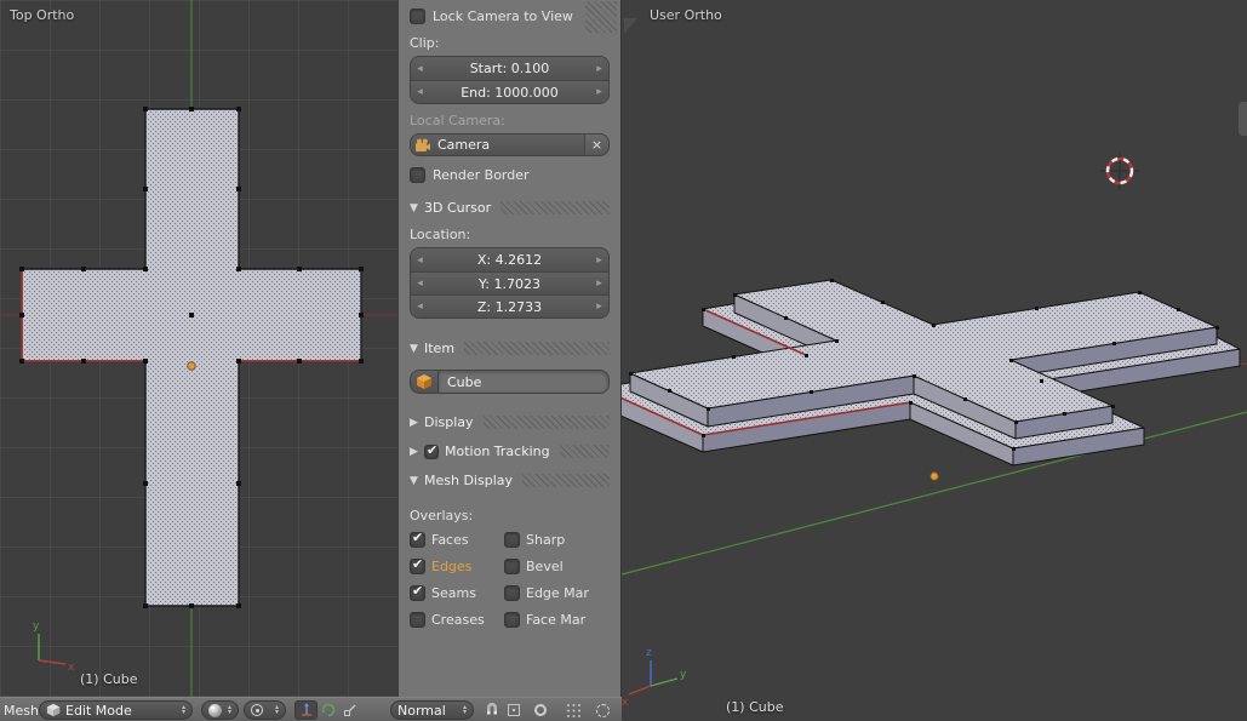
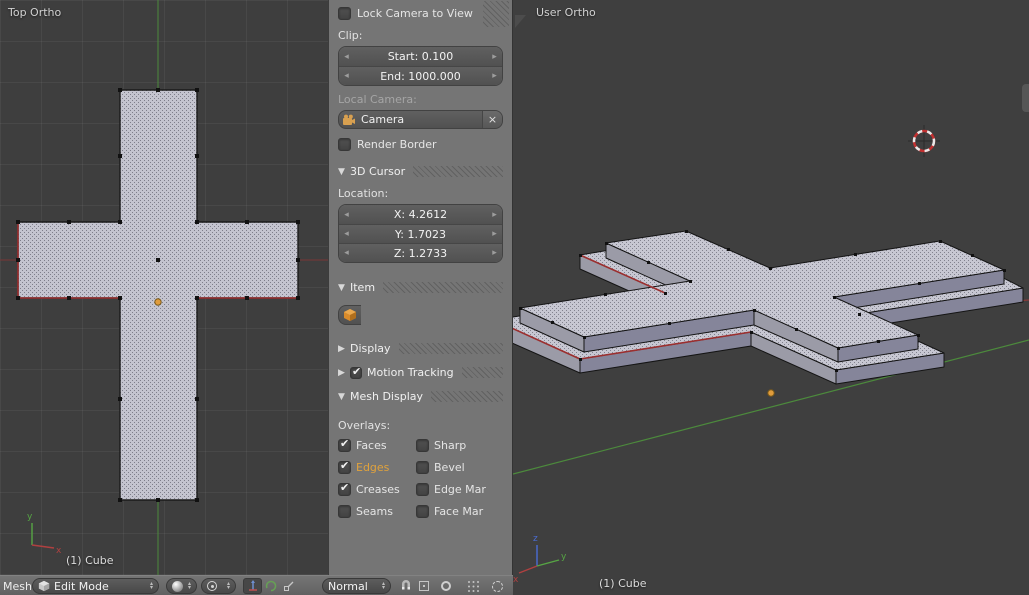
  y
  x
  Top Ortho
  (1) Cube
  Lock Camera to View
  Clip:
  ◂
  Start: 0.100
  ▸
  ◂
  End: 1000.000
  ▸
  Local Camera:
  Camera
  ×
  Render Border
  ▼
  3D Cursor
  Location:
  ◂
  X: 4.2612
  ▸
  ◂
  Y: 1.7023
  ▸
  ◂
  Z: 1.2733
  ▸
  ▼
  Item
- Cube
  ▶
  Display
  ▶
  ✔
  Motion Tracking
  ▼
  Mesh Display
  Overlays:
  ✔
  Faces
  Sharp
  ✔
  Edges
  Bevel
  ✔
- Seams
+ Creases
  Edge Mar
- Creases
+ Seams
  Face Mar
  z
  x
  y
  User Ortho
  (1) Cube
  Mesh
  Edit Mode
  Normal
